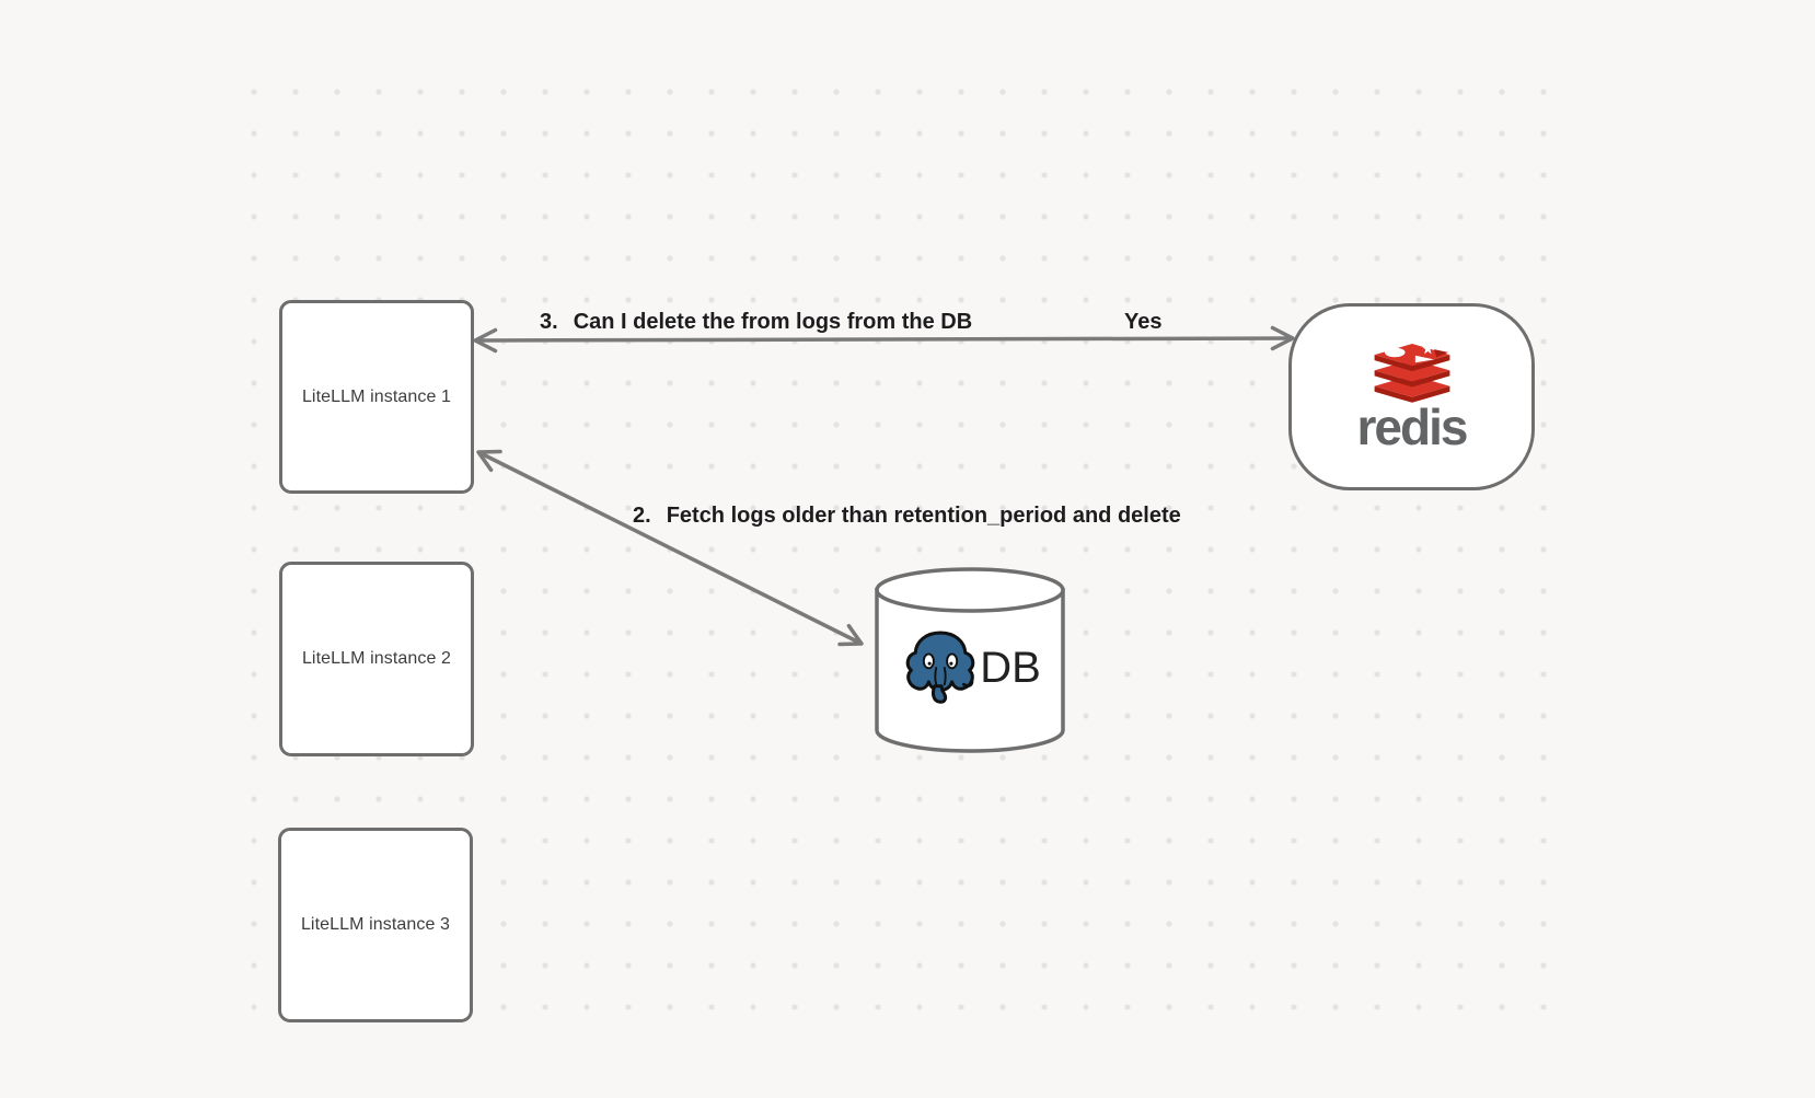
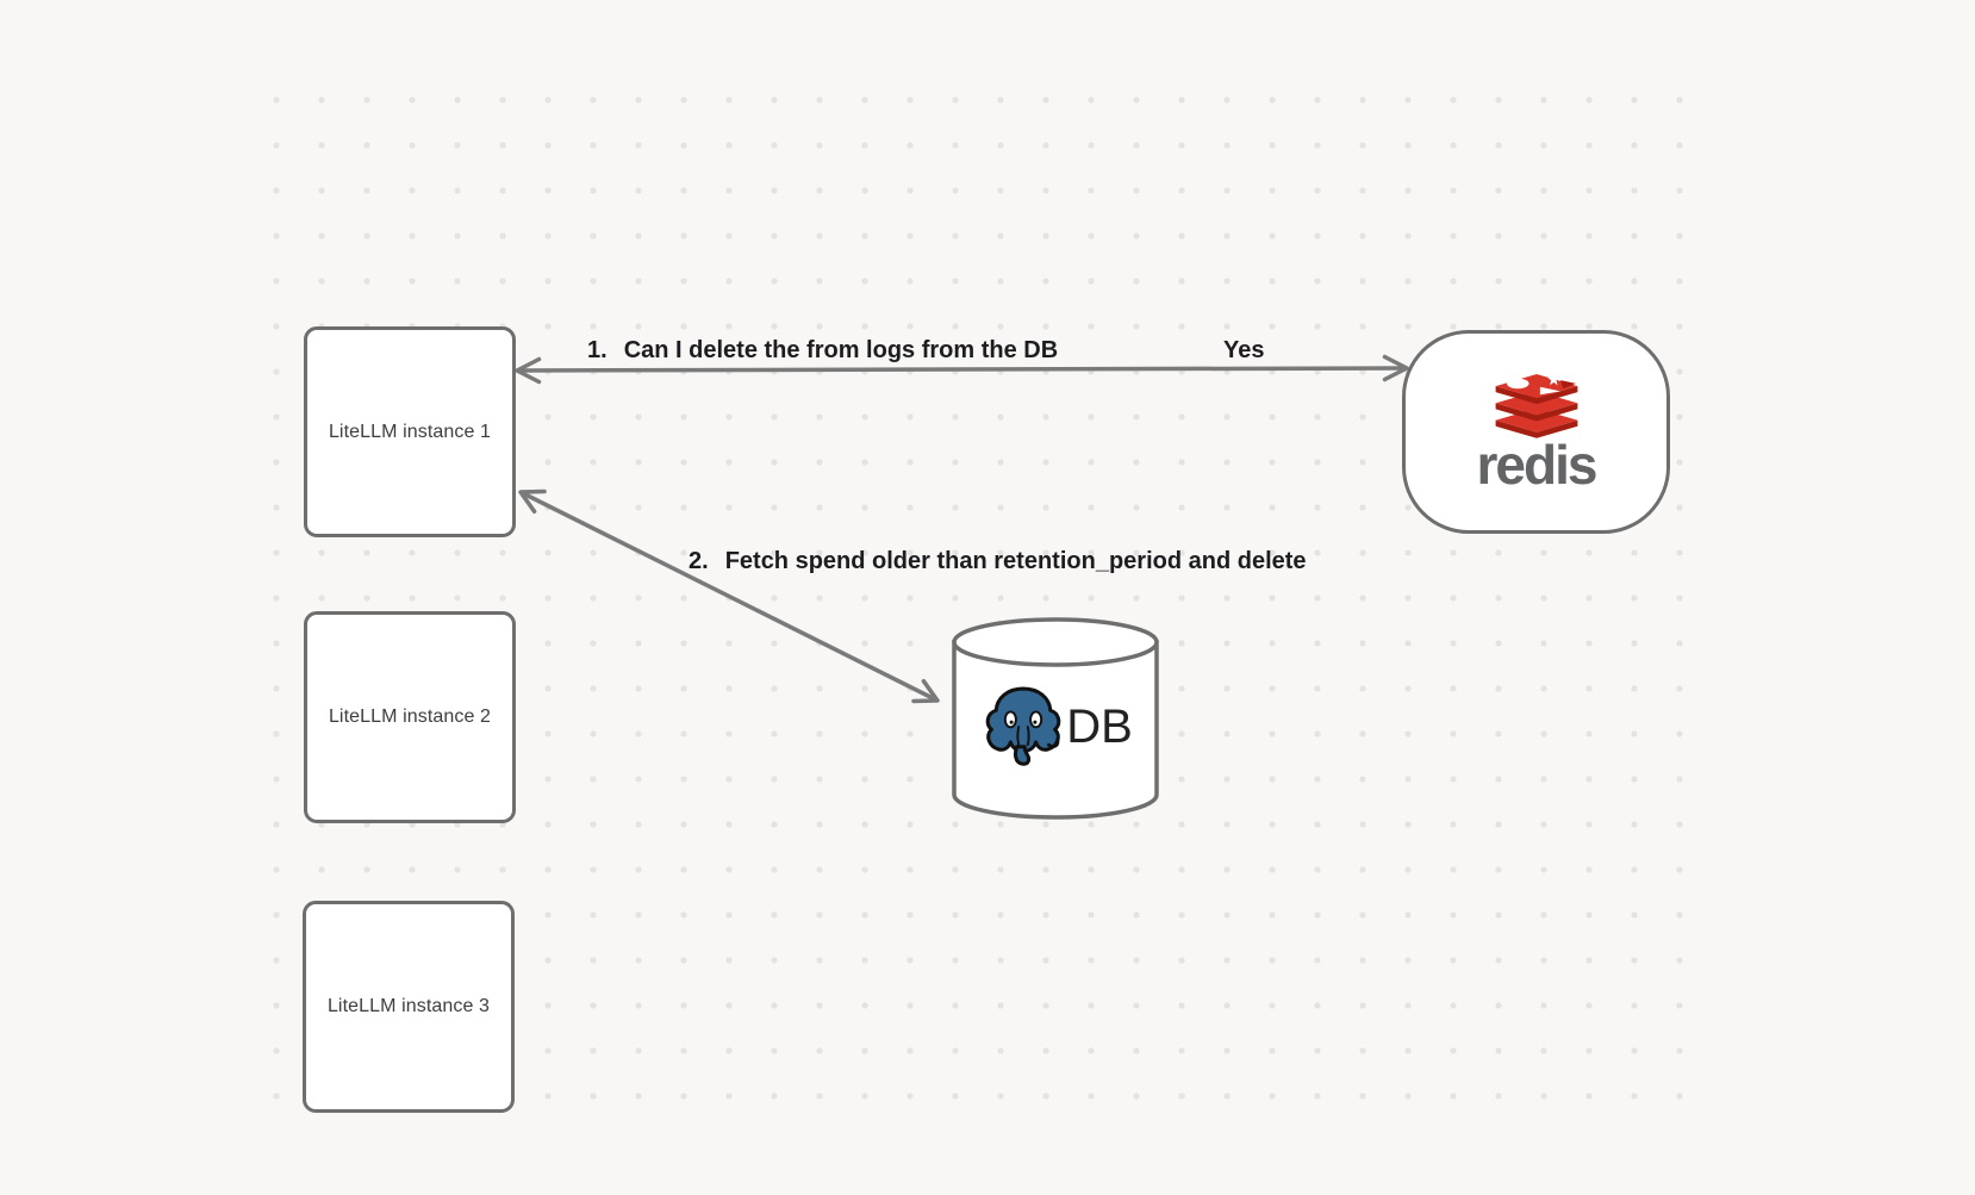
  LiteLLM instance 1
  LiteLLM instance 2
  LiteLLM instance 3
  redis
  DB
- 3.
+ 1.
  Can I delete the from logs from the DB
  Yes
  2.
- Fetch logs older than retention_period and delete
+ Fetch spend older than retention_period and delete
